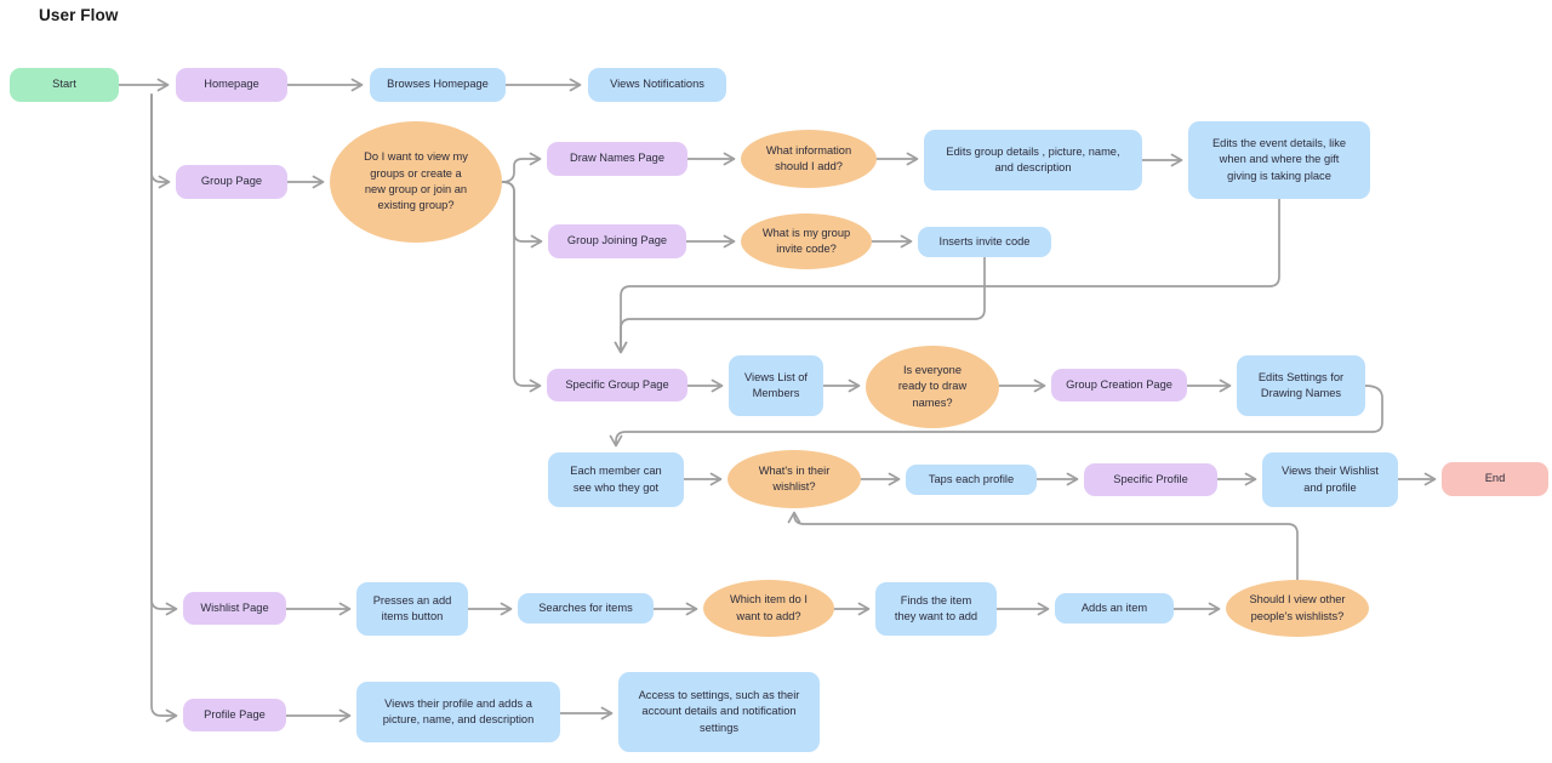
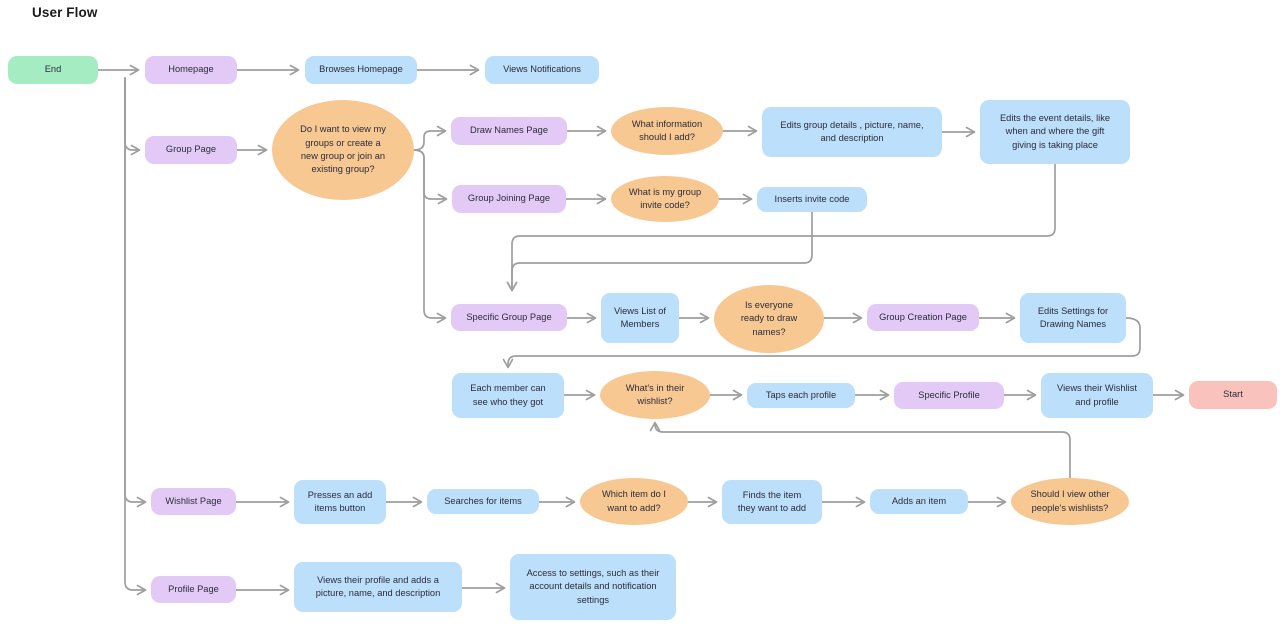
  User Flow
- Start
+ End
  Homepage
  Browses Homepage
  Views Notifications
  Group Page
  Do I want to view my
  groups or create a
  new group or join an
  existing group?
  Draw Names Page
  What information
  should I add?
  Edits group details , picture, name,
  and description
  Edits the event details, like
  when and where the gift
  giving is taking place
  Group Joining Page
  What is my group
  invite code?
  Inserts invite code
  Specific Group Page
  Views List of
  Members
  Is everyone
  ready to draw
  names?
  Group Creation Page
  Edits Settings for
  Drawing Names
  Each member can
  see who they got
  What's in their
  wishlist?
  Taps each profile
  Specific Profile
  Views their Wishlist
  and profile
- End
+ Start
  Wishlist Page
  Presses an add
  items button
  Searches for items
  Which item do I
  want to add?
  Finds the item
  they want to add
  Adds an item
  Should I view other
  people's wishlists?
  Profile Page
  Views their profile and adds a
  picture, name, and description
  Access to settings, such as their
  account details and notification
  settings
